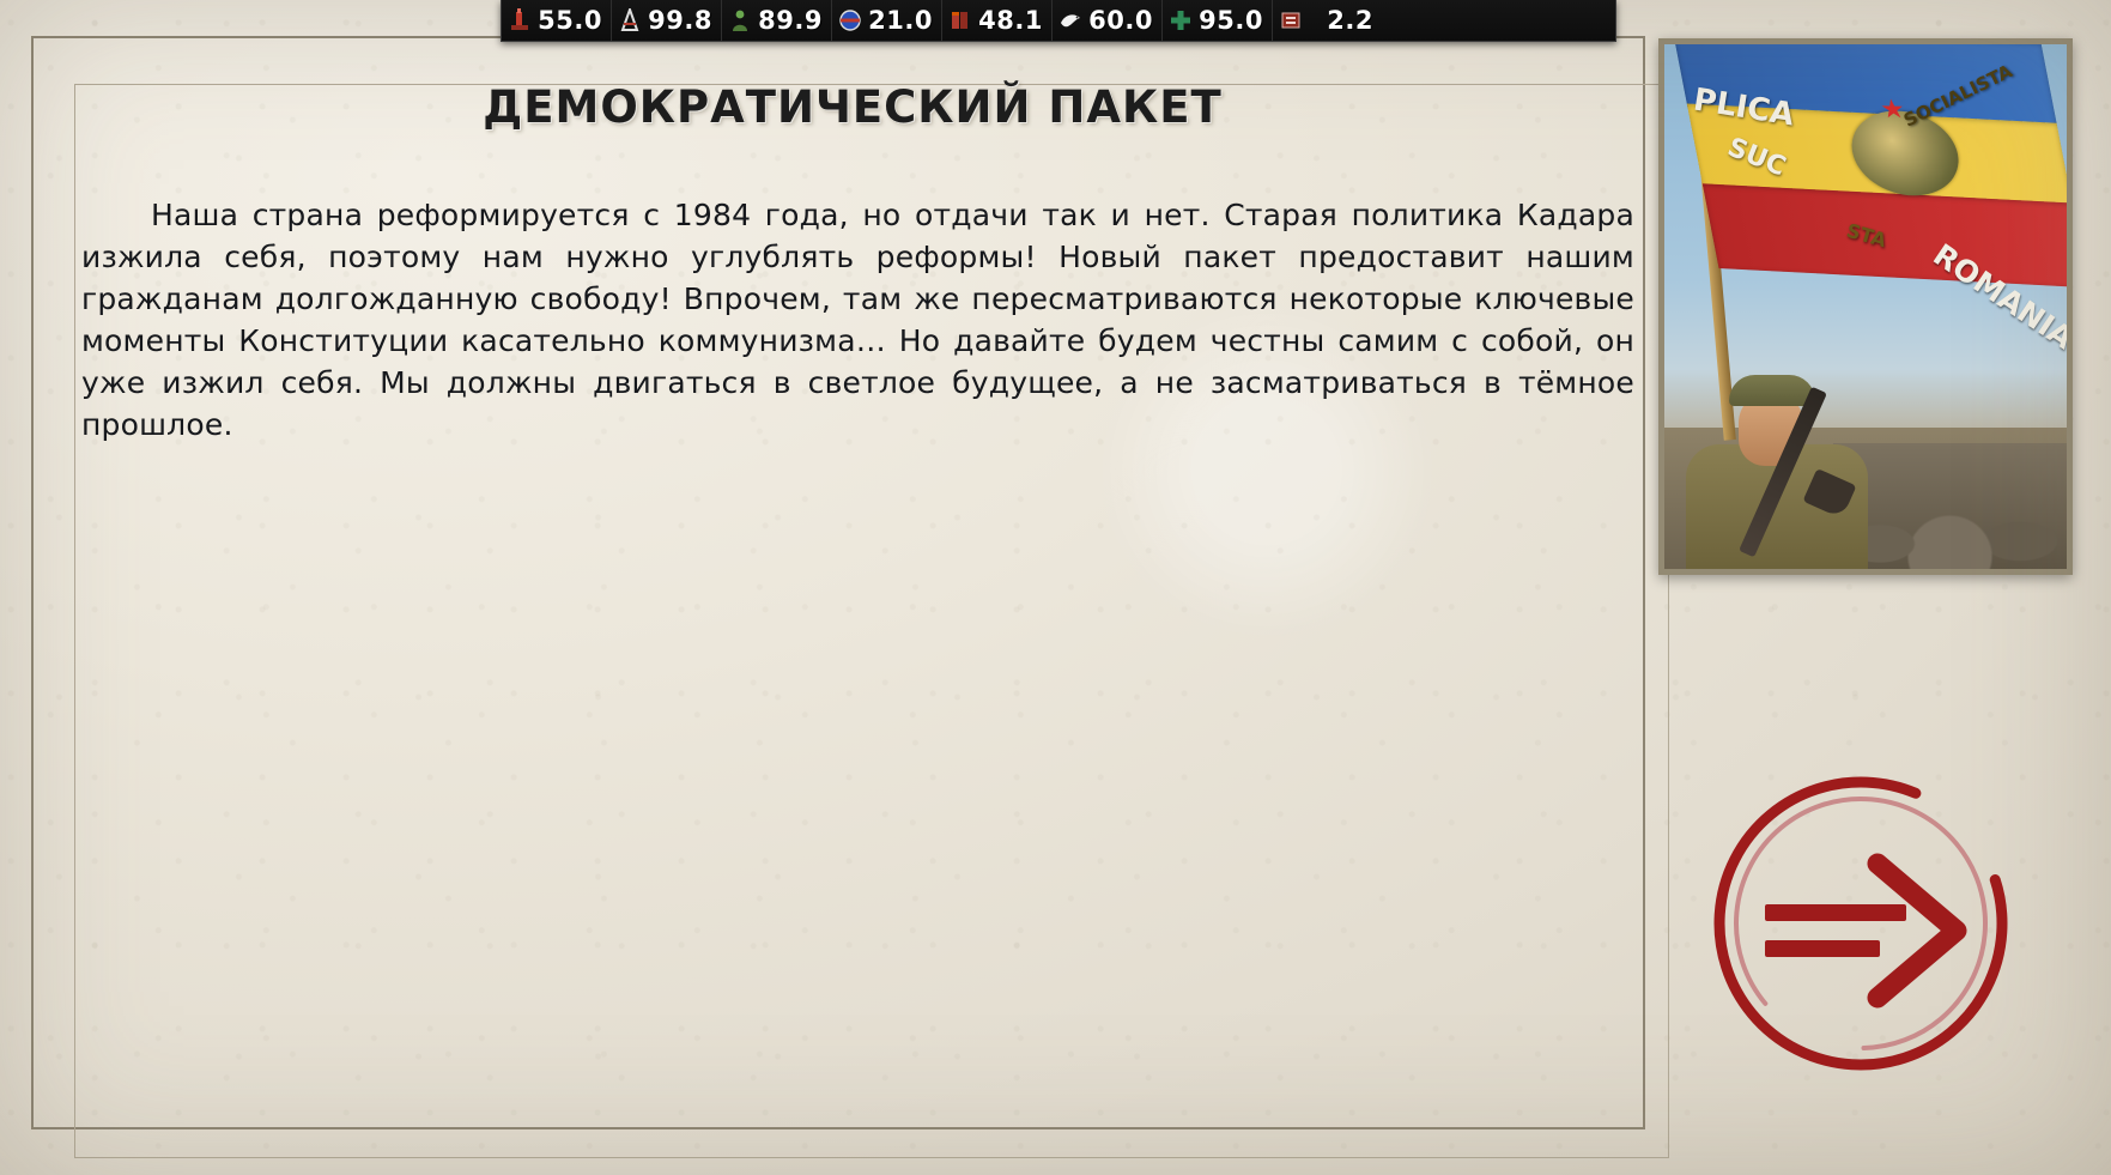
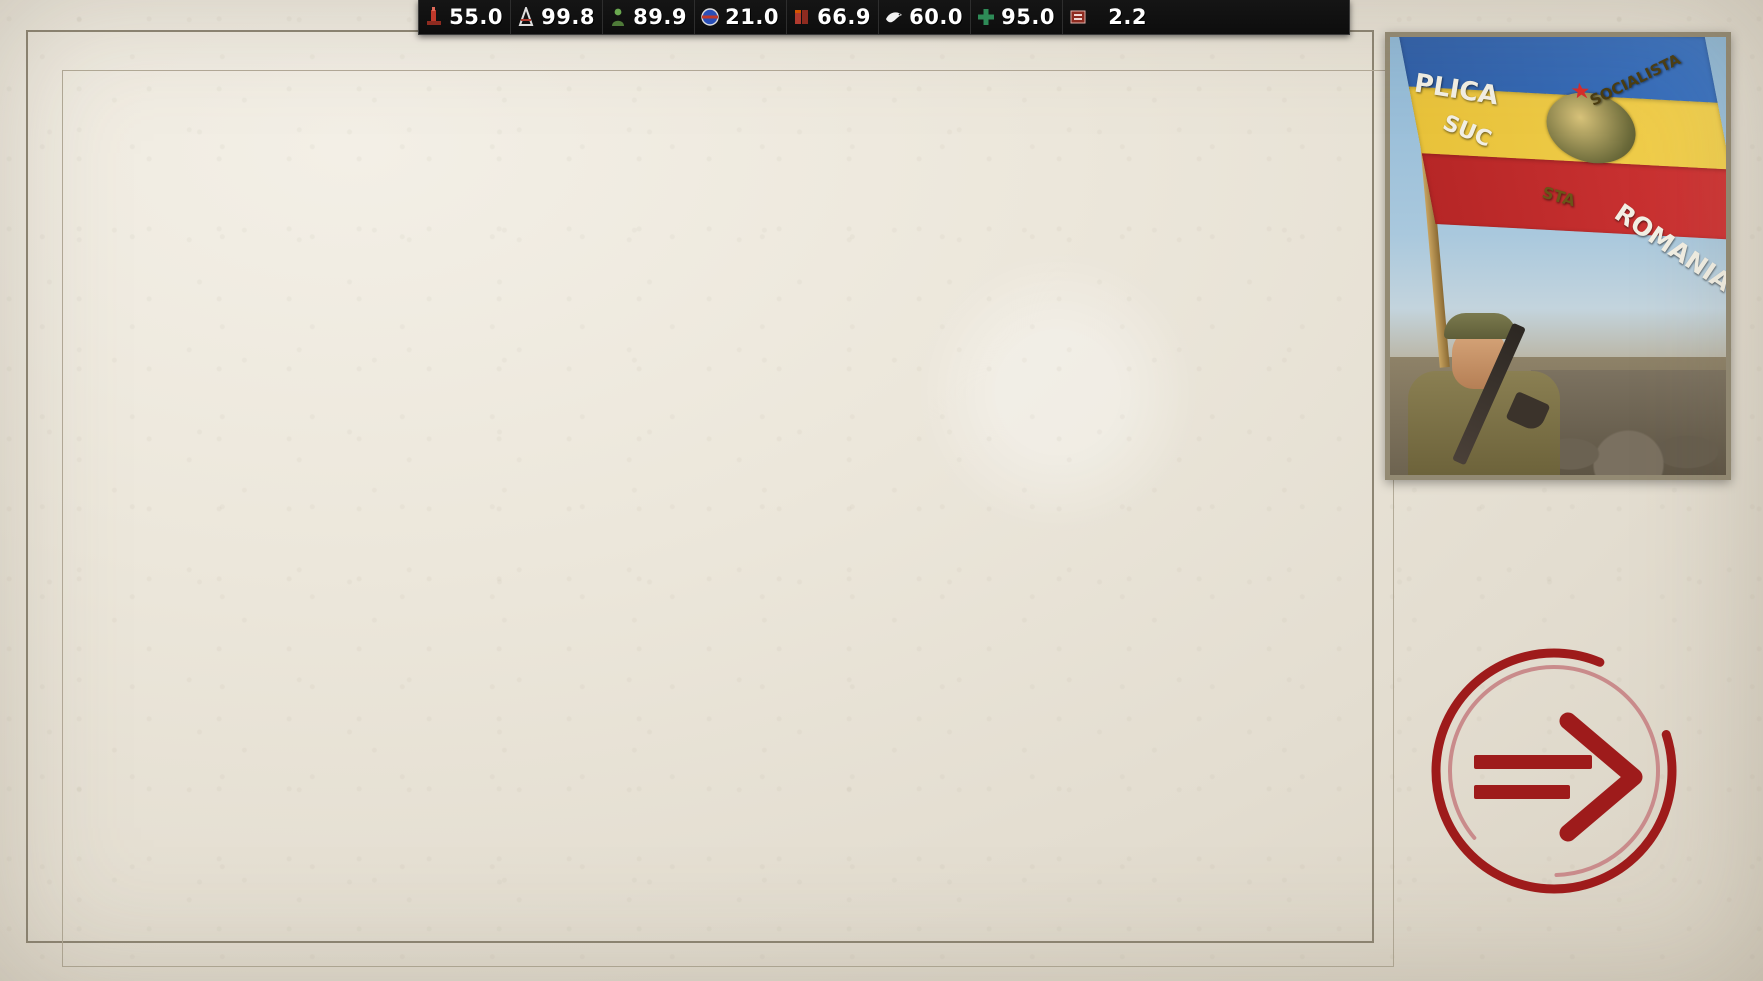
  55.0
  99.8
  89.9
  21.0
- 48.1
+ 66.9
  60.0
  95.0
  2.2
- ДЕМОКРАТИЧЕСКИЙ ПАКЕТ
- Наша страна реформируется с 1984 года, но отдачи так и нет. Старая политика Кадара изжила себя, поэтому нам нужно углублять реформы! Новый пакет предоставит нашим гражданам долгожданную свободу! Впрочем, там же пересматриваются некоторые ключевые моменты Конституции касательно коммунизма… Но давайте будем честны самим с собой, он уже изжил себя. Мы должны двигаться в светлое будущее, а не засматриваться в тёмное прошлое.
